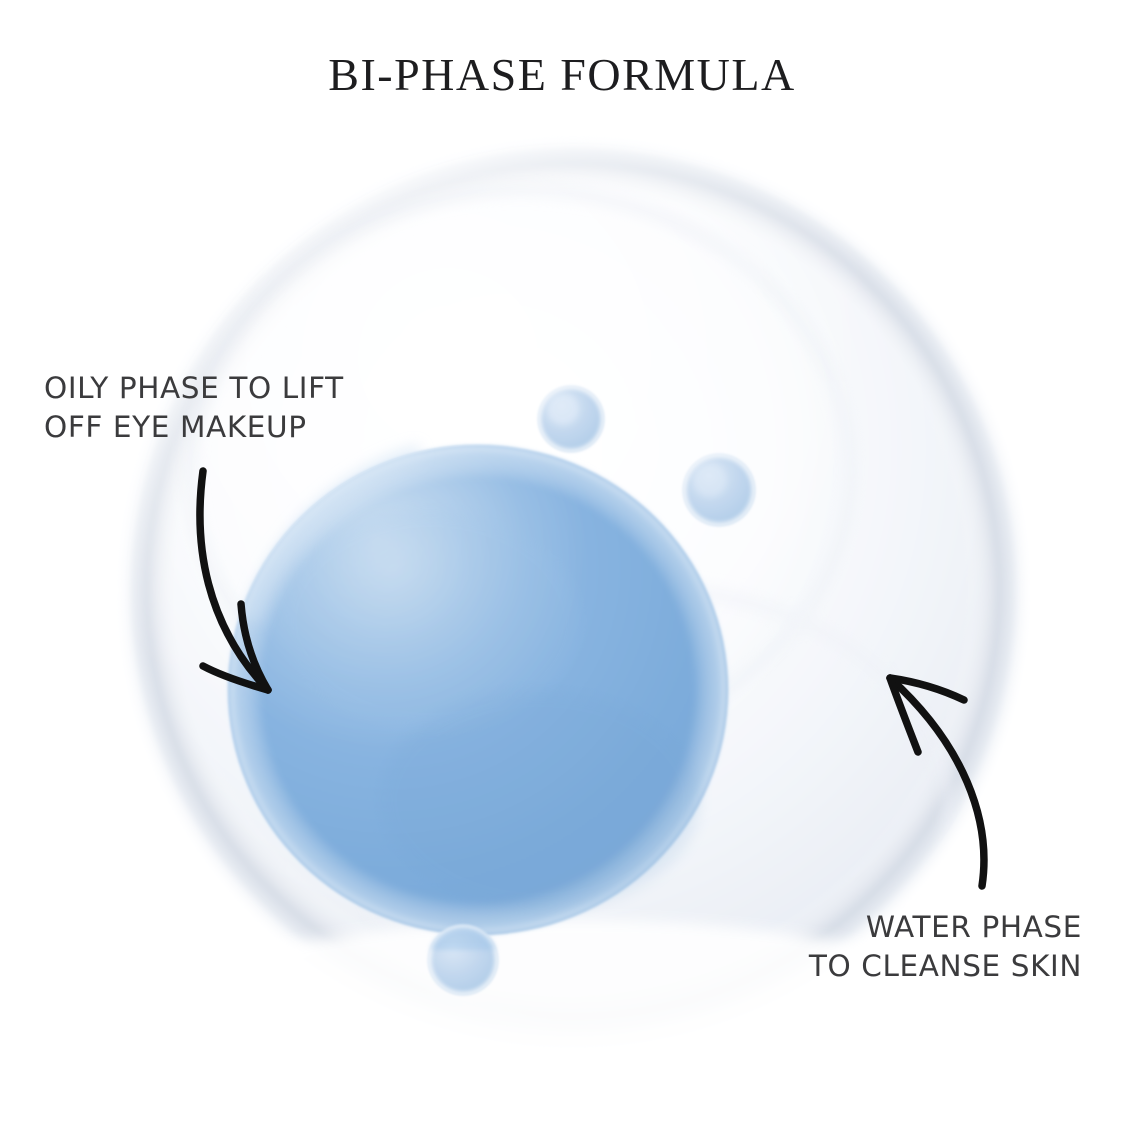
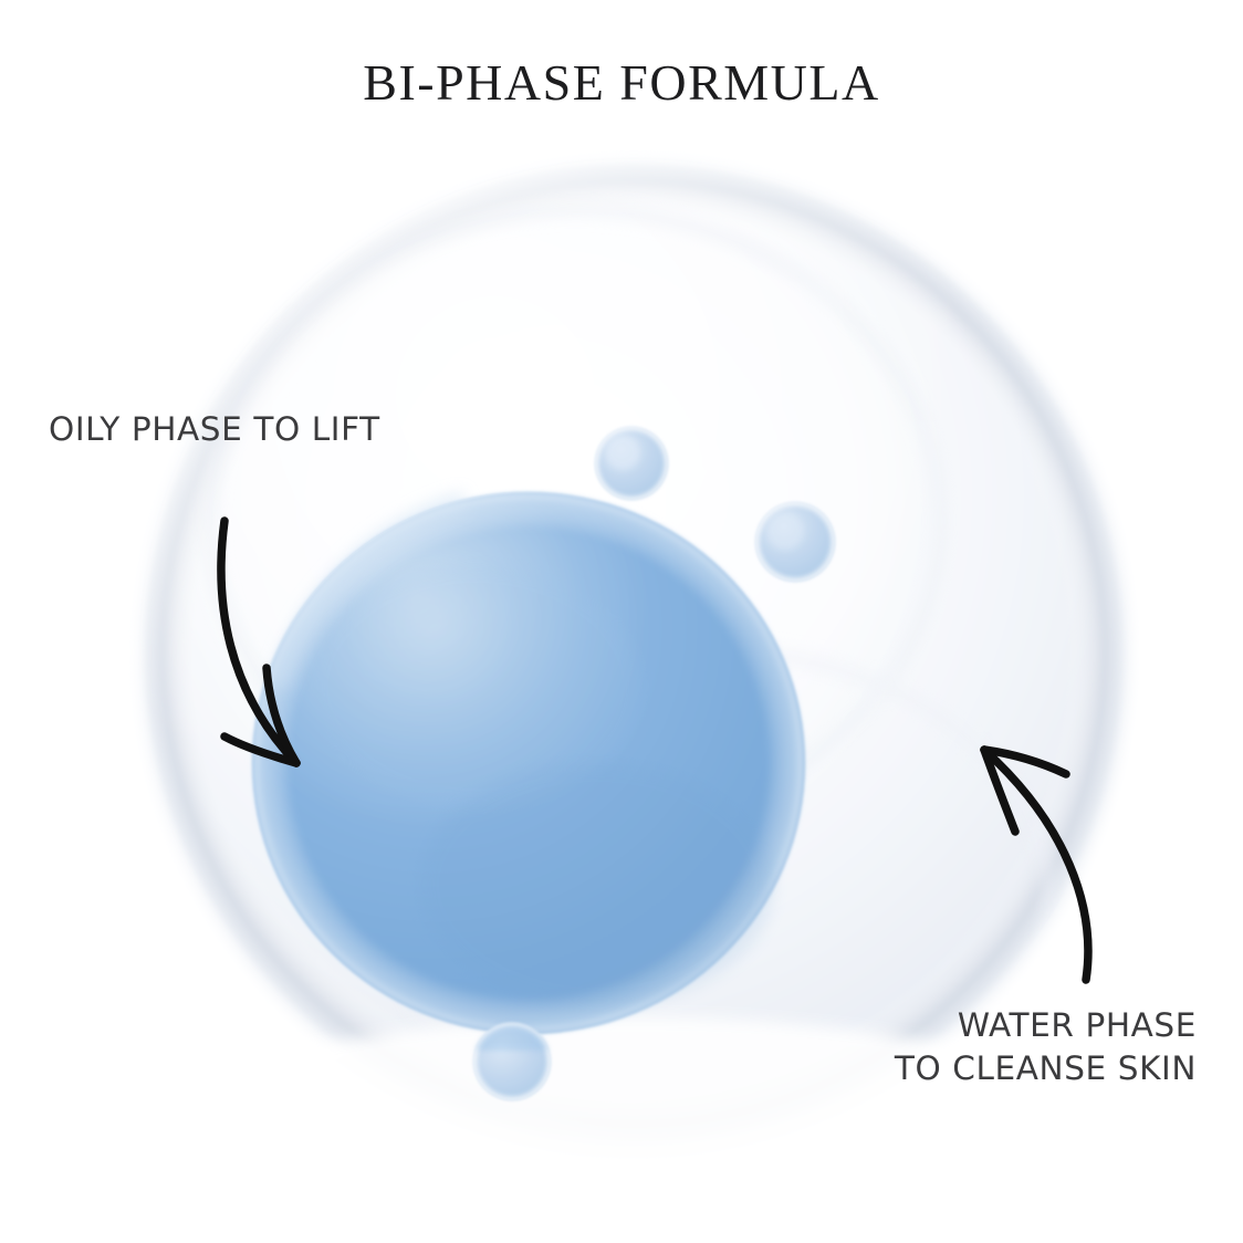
  BI-PHASE FORMULA
  OILY PHASE TO LIFT
- OFF EYE MAKEUP
  WATER PHASE
  TO CLEANSE SKIN
